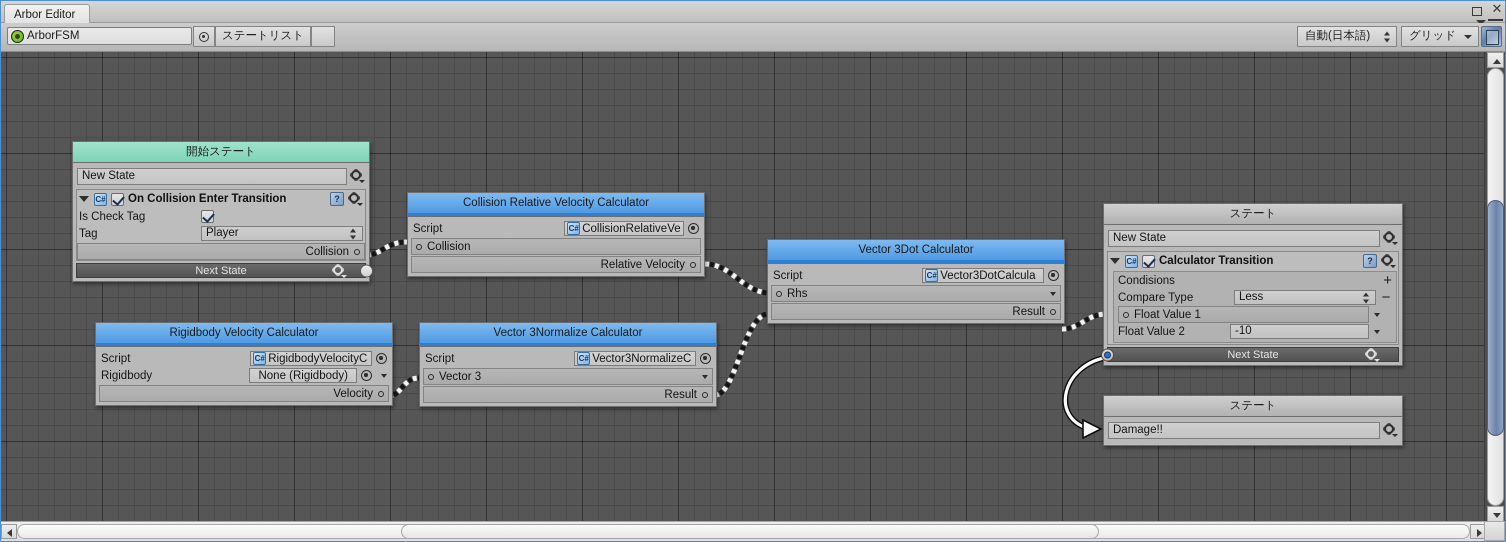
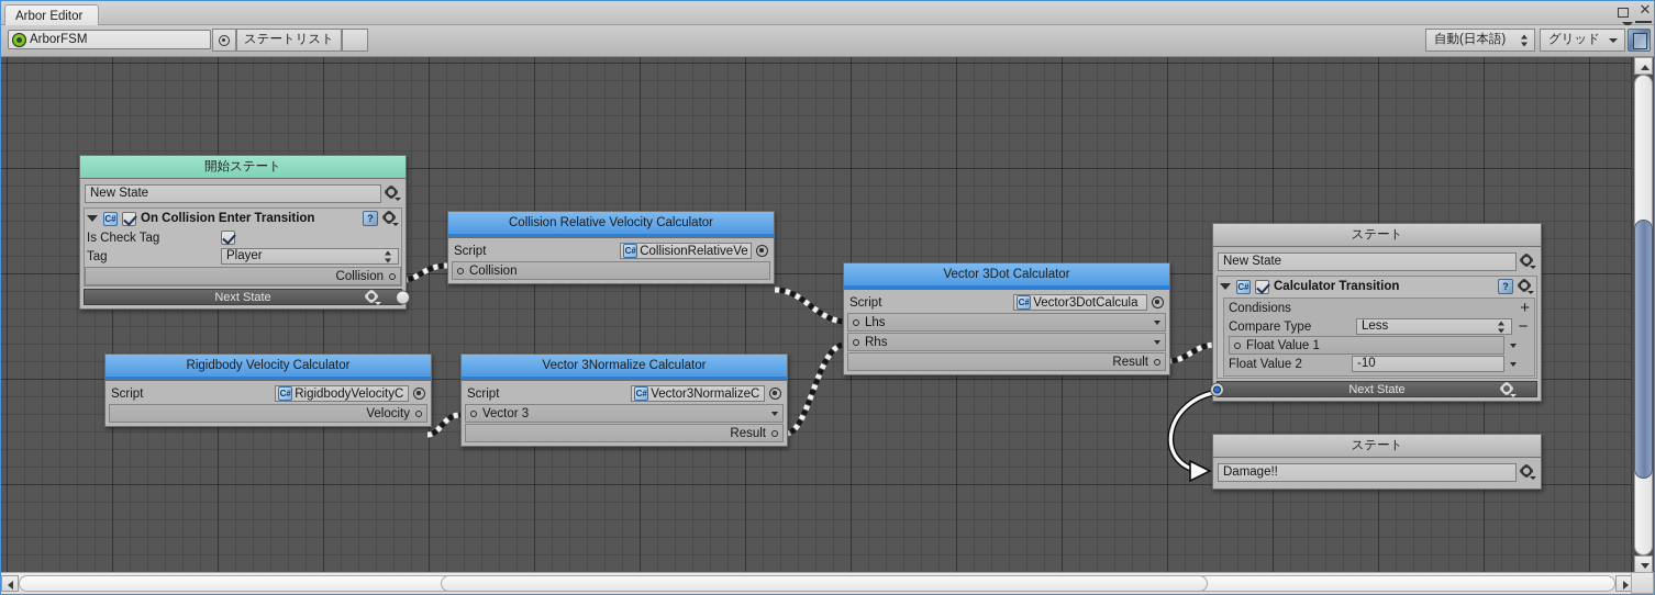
  Arbor Editor
  ✕
  ArborFSM
  ステートリスト
  自動(日本語)
  グリッド
  開始ステート
  New State
  C#
  On Collision Enter Transition
  ?
  Is Check Tag
  Tag
  Player
  Collision
  Next State
  Collision Relative Velocity Calculator
  Script
  C#
  CollisionRelativeVe
  Collision
- Relative Velocity
  Vector 3Dot Calculator
  Script
  C#
  Vector3DotCalcula
+ Lhs
  Rhs
  Result
  Rigidbody Velocity Calculator
  Script
  C#
  RigidbodyVelocityC
- Rigidbody
- None (Rigidbody)
  Velocity
  Vector 3Normalize Calculator
  Script
  C#
  Vector3NormalizeC
  Vector 3
  Result
  ステート
  New State
  C#
  Calculator Transition
  ?
  Condisions
  +
  Compare Type
  Less
  −
  Float Value 1
  Float Value 2
  -10
  Next State
  ステート
  Damage!!
